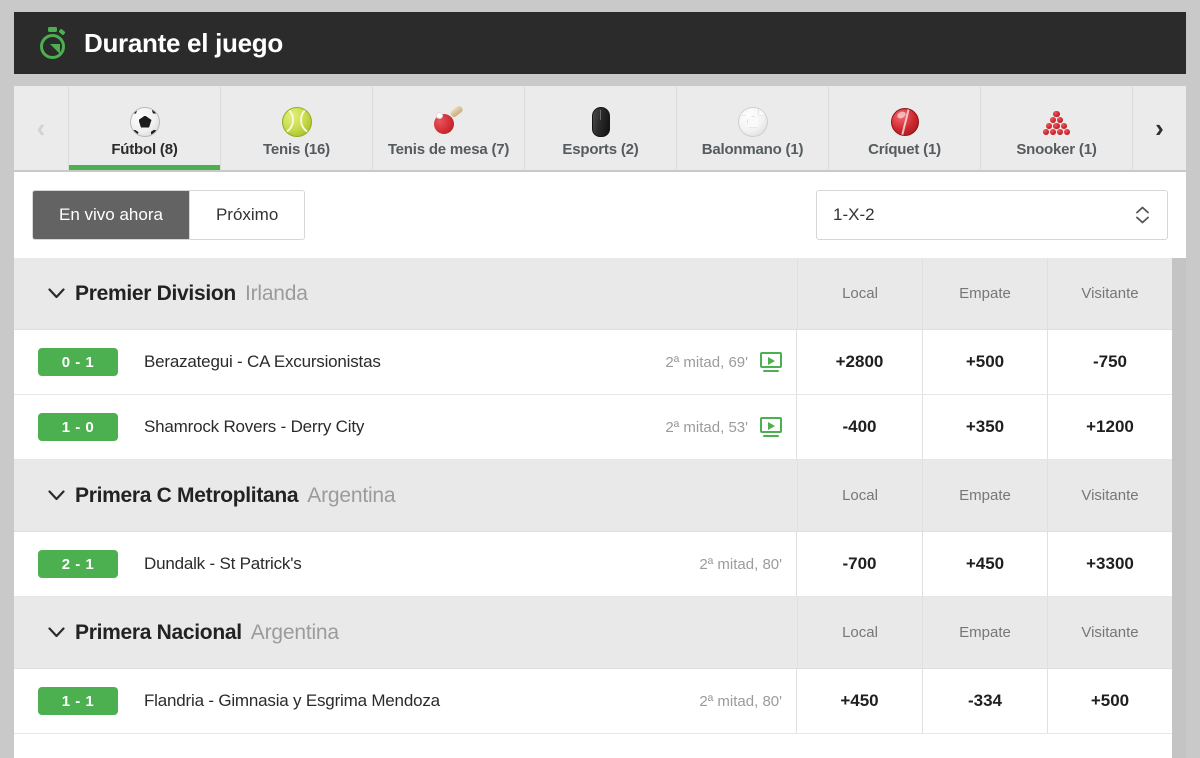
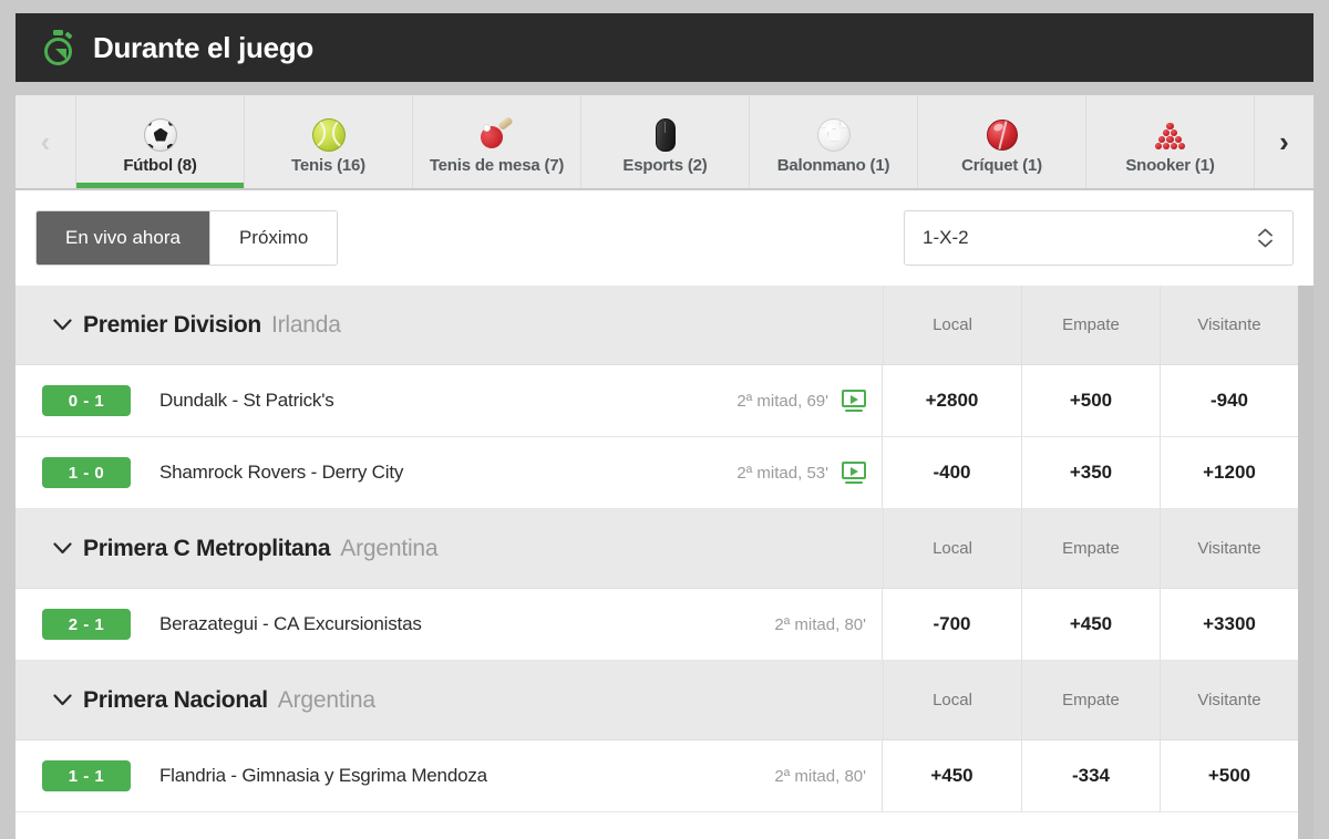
  Durante el juego
  ‹
  Fútbol (8)
  Tenis (16)
  Tenis de mesa (7)
  Esports (2)
  Balonmano (1)
  Críquet (1)
  Snooker (1)
  ›
  En vivo ahora
  Próximo
  1-X-2
  Premier Division
  Irlanda
  Local
  Empate
  Visitante
  0 - 1
- Berazategui - CA Excursionistas
+ Dundalk - St Patrick's
  2ª mitad, 69'
  +2800
  +500
- -750
+ -940
  1 - 0
  Shamrock Rovers - Derry City
  2ª mitad, 53'
  -400
  +350
  +1200
  Primera C Metroplitana
  Argentina
  Local
  Empate
  Visitante
  2 - 1
- Dundalk - St Patrick's
+ Berazategui - CA Excursionistas
  2ª mitad, 80'
  -700
  +450
  +3300
  Primera Nacional
  Argentina
  Local
  Empate
  Visitante
  1 - 1
  Flandria - Gimnasia y Esgrima Mendoza
  2ª mitad, 80'
  +450
  -334
  +500
